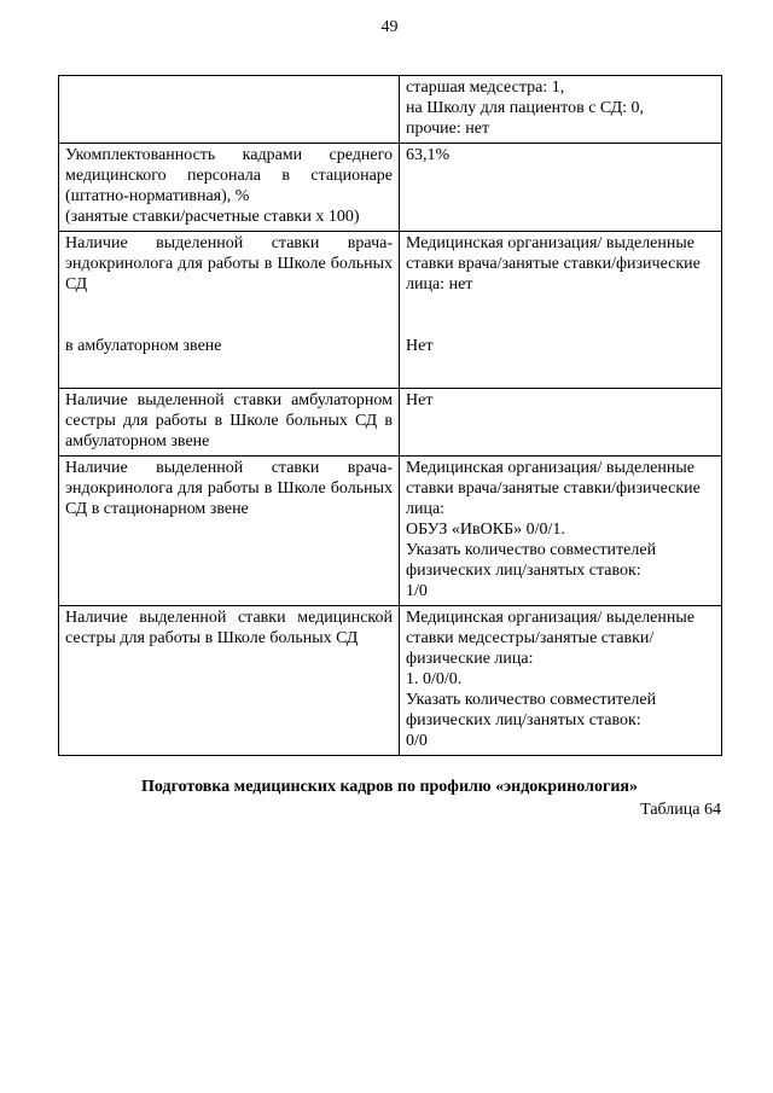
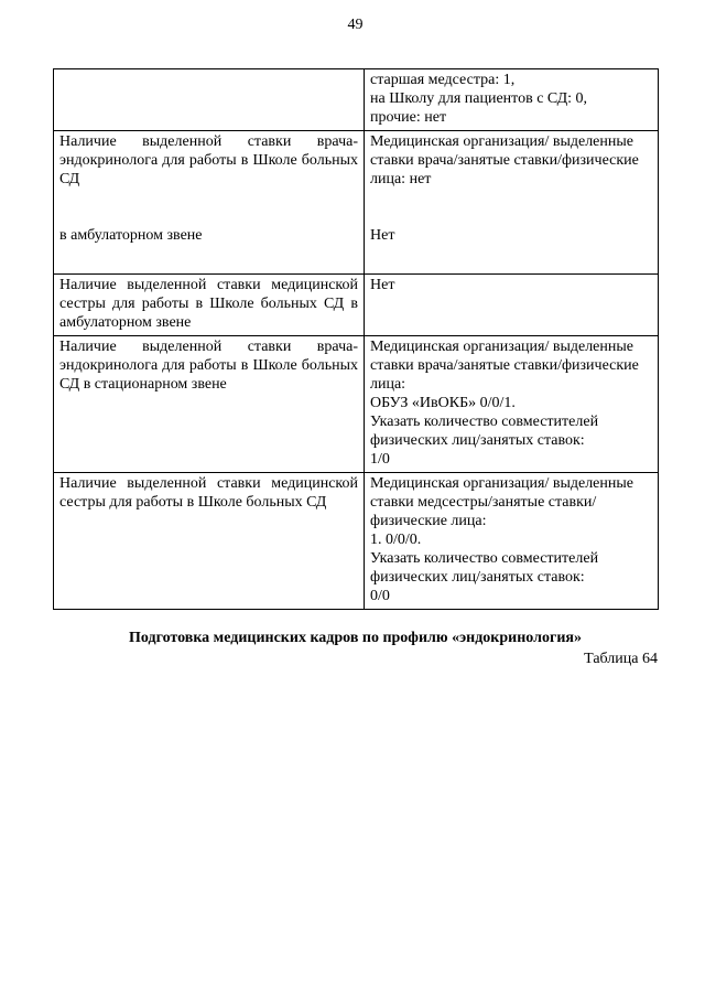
  49
  	старшая медсестра: 1, на Школу для пациентов с СД: 0, прочие: нет
- Укомплектованность кадрами среднего медицинского персонала в стационаре (штатно-нормативная), % (занятые ставки/расчетные ставки х 100)	63,1%
  Наличие выделенной ставки врача-эндокринолога для работы в Школе больных СД в амбулаторном звене	Медицинская организация/ выделенные ставки врача/занятые ставки/физические лица: нет Нет
- Наличие выделенной ставки амбулаторном сестры для работы в Школе больных СД в амбулаторном звене	Нет
+ Наличие выделенной ставки медицинской сестры для работы в Школе больных СД в амбулаторном звене	Нет
  Наличие выделенной ставки врача-эндокринолога для работы в Школе больных СД в стационарном звене	Медицинская организация/ выделенные ставки врача/занятые ставки/физические лица: ОБУЗ «ИвОКБ» 0/0/1. Указать количество совместителей физических лиц/занятых ставок: 1/0
  Наличие выделенной ставки медицинской сестры для работы в Школе больных СД	Медицинская организация/ выделенные ставки медсестры/занятые ставки/физические лица: 1. 0/0/0. Указать количество совместителей физических лиц/занятых ставок: 0/0
  Подготовка медицинских кадров по профилю «эндокринология»
  Таблица 64
